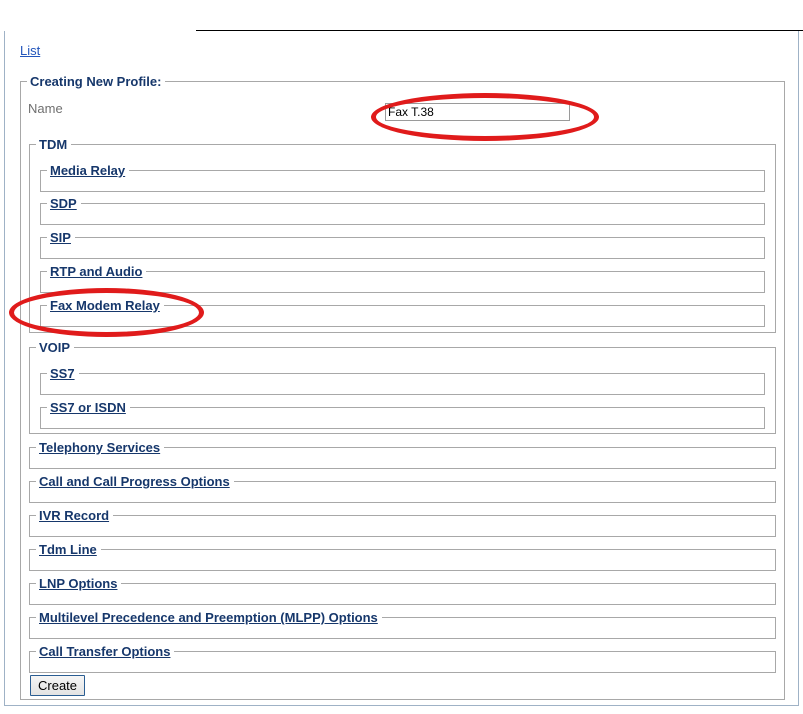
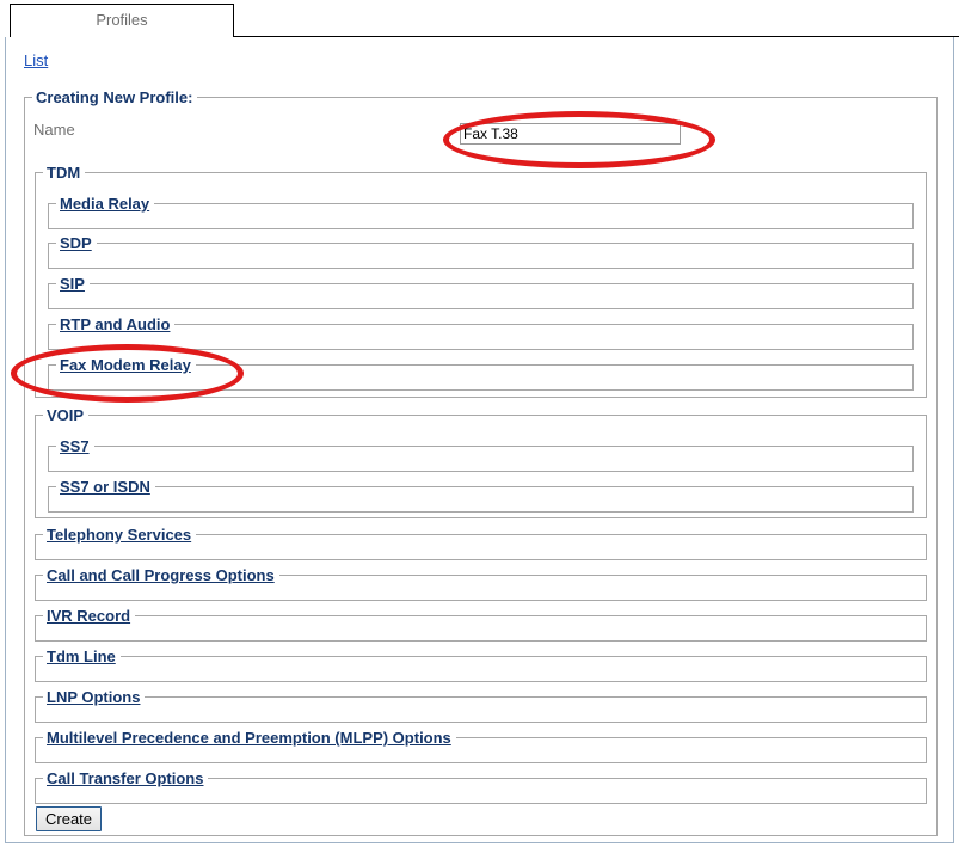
+ Profiles
  List
  Creating New Profile:
  Name
  Fax T.38
  TDM
  Media Relay
  SDP
  SIP
  RTP and Audio
  Fax Modem Relay
  VOIP
  SS7
  SS7 or ISDN
  Telephony Services
  Call and Call Progress Options
  IVR Record
  Tdm Line
  LNP Options
  Multilevel Precedence and Preemption (MLPP) Options
  Call Transfer Options
  Create
